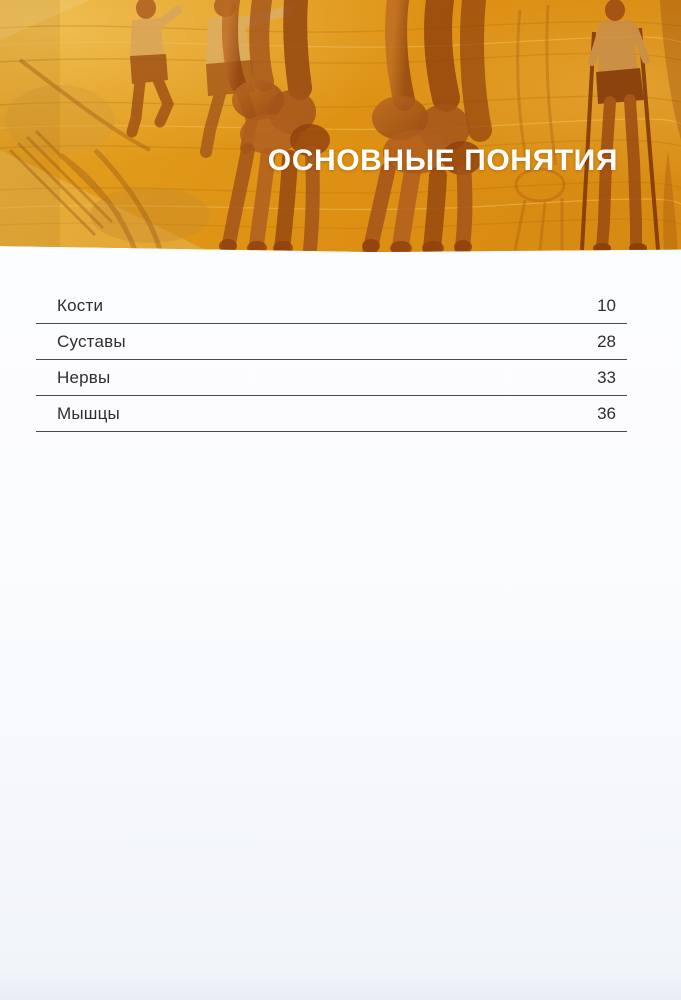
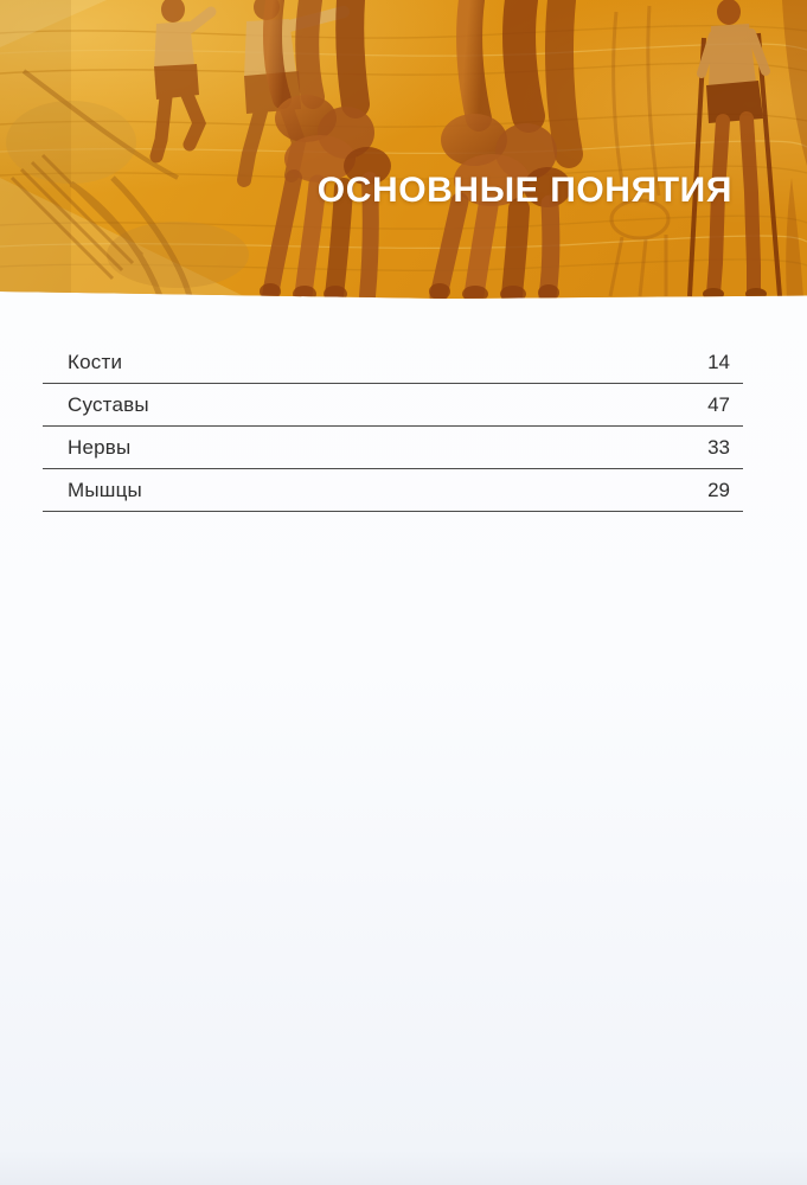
  ОСНОВНЫЕ ПОНЯТИЯ
  Кости
- 10
+ 14
  Суставы
- 28
+ 47
  Нервы
  33
  Мышцы
- 36
+ 29
